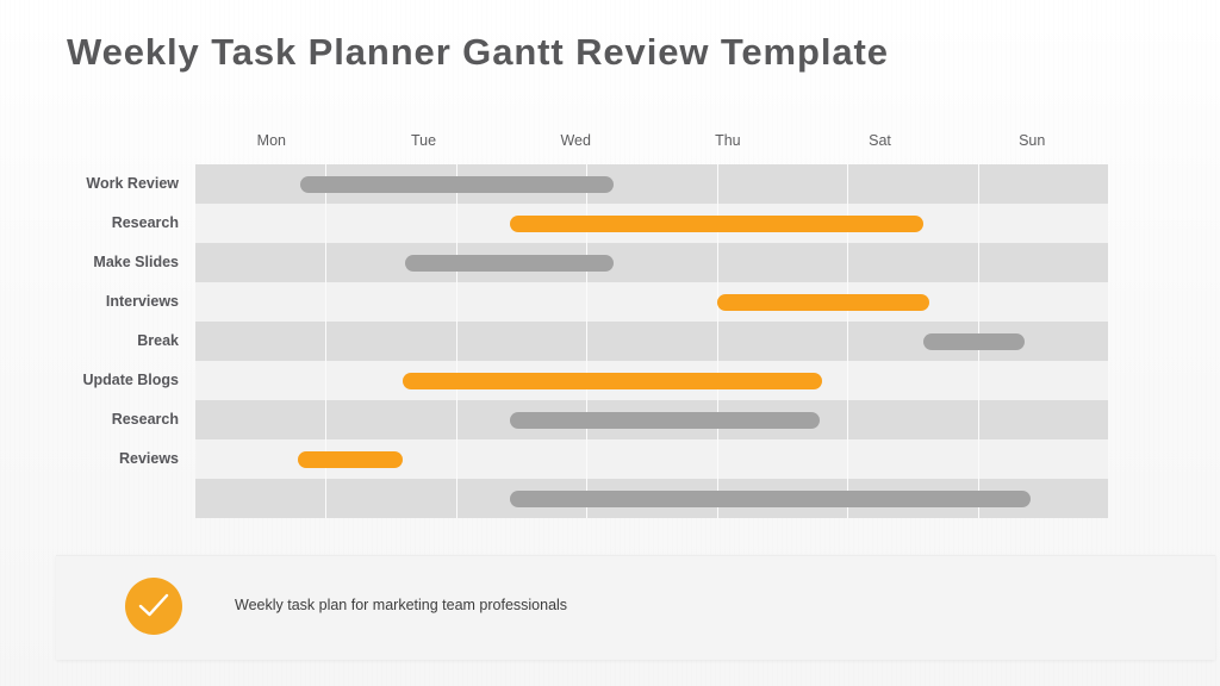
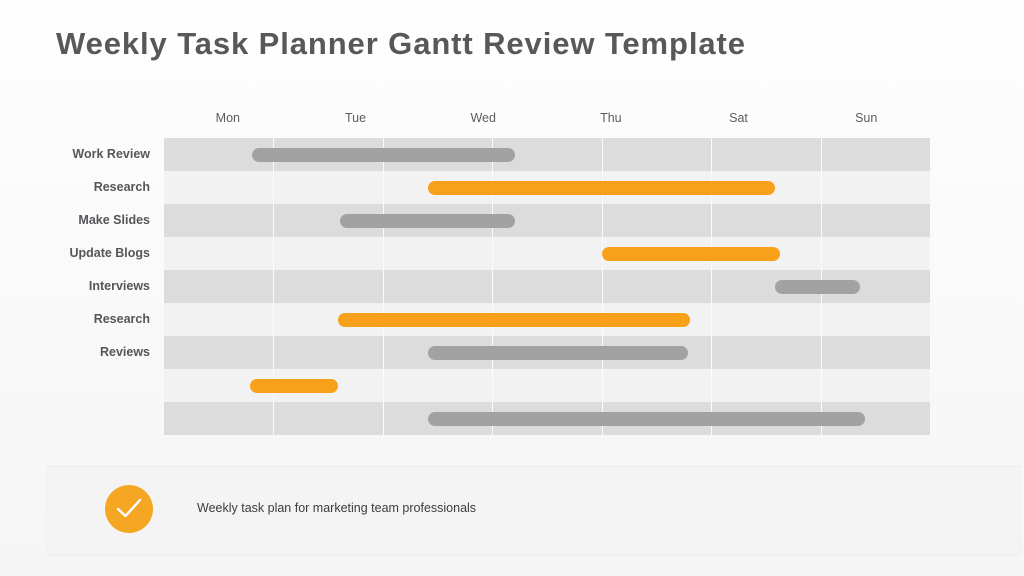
  Weekly Task Planner Gantt Review Template
  Mon
  Tue
  Wed
  Thu
  Sat
  Sun
  Work Review
  Research
  Make Slides
- Interviews
+ Update Blogs
- Break
- Update Blogs
+ Interviews
  Research
  Reviews
  Weekly task plan for marketing team professionals
